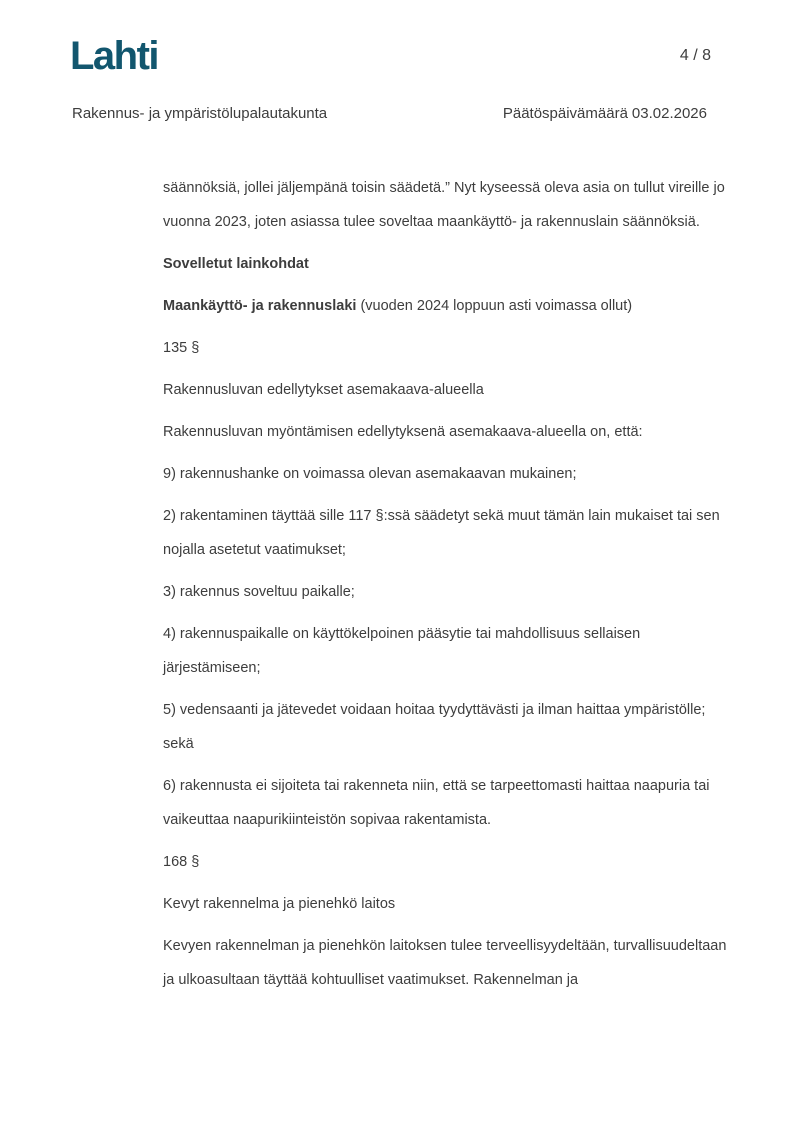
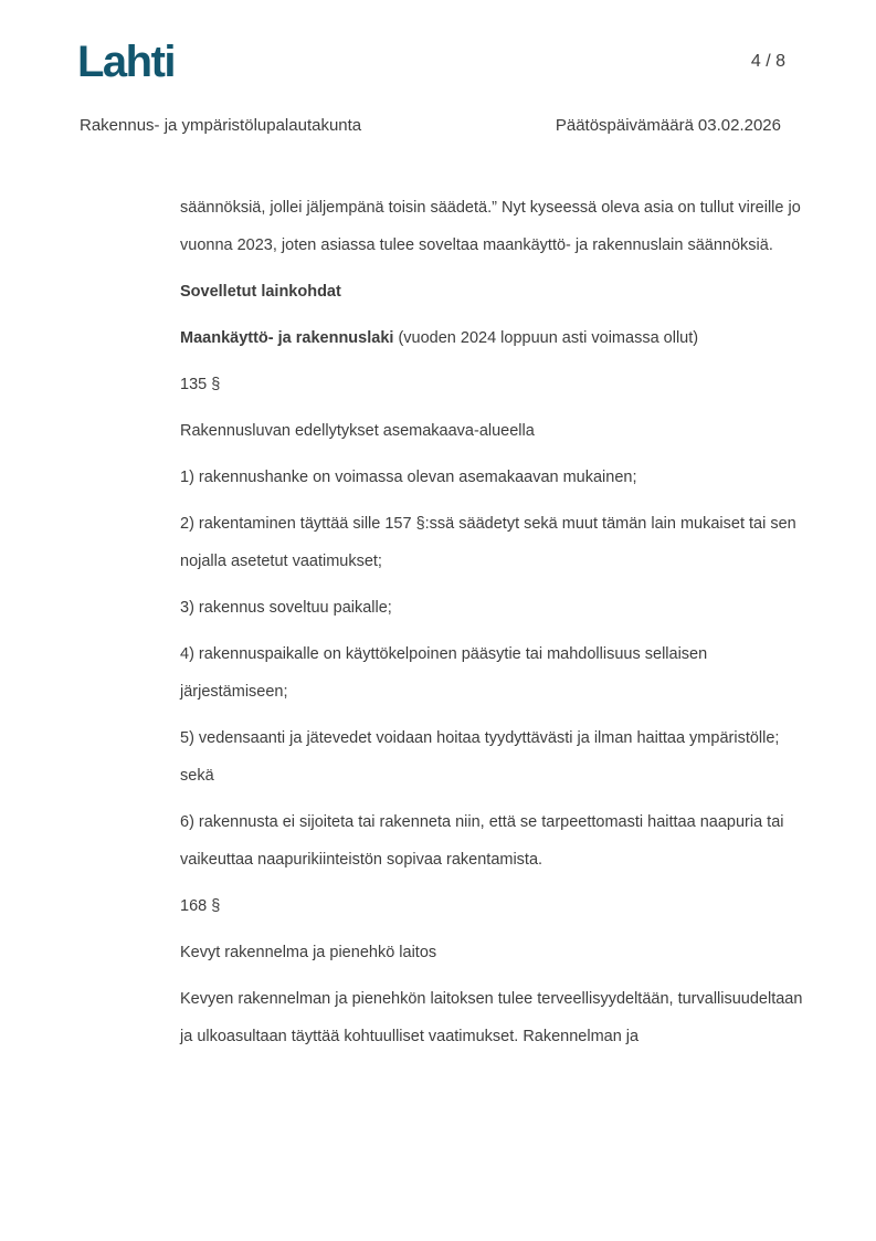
  Lahti
  4 / 8
  Rakennus- ja ympäristölupalautakunta
  Päätöspäivämäärä 03.02.2026
  säännöksiä, jollei jäljempänä toisin säädetä.” Nyt kyseessä oleva asia on tullut vireille jo vuonna 2023, joten asiassa tulee soveltaa maankäyttö- ja rakennuslain säännöksiä.
  Sovelletut lainkohdat
  Maankäyttö- ja rakennuslaki (vuoden 2024 loppuun asti voimassa ollut)
  135 §
  Rakennusluvan edellytykset asemakaava-alueella
- Rakennusluvan myöntämisen edellytyksenä asemakaava-alueella on, että:
- 9) rakennushanke on voimassa olevan asemakaavan mukainen;
+ 1) rakennushanke on voimassa olevan asemakaavan mukainen;
- 2) rakentaminen täyttää sille 117 §:ssä säädetyt sekä muut tämän lain mukaiset tai sen nojalla asetetut vaatimukset;
+ 2) rakentaminen täyttää sille 157 §:ssä säädetyt sekä muut tämän lain mukaiset tai sen nojalla asetetut vaatimukset;
  3) rakennus soveltuu paikalle;
  4) rakennuspaikalle on käyttökelpoinen pääsytie tai mahdollisuus sellaisen järjestämiseen;
  5) vedensaanti ja jätevedet voidaan hoitaa tyydyttävästi ja ilman haittaa ympäristölle; sekä
  6) rakennusta ei sijoiteta tai rakenneta niin, että se tarpeettomasti haittaa naapuria tai vaikeuttaa naapurikiinteistön sopivaa rakentamista.
  168 §
  Kevyt rakennelma ja pienehkö laitos
  Kevyen rakennelman ja pienehkön laitoksen tulee terveellisyydeltään, turvallisuudeltaan ja ulkoasultaan täyttää kohtuulliset vaatimukset. Rakennelman ja
